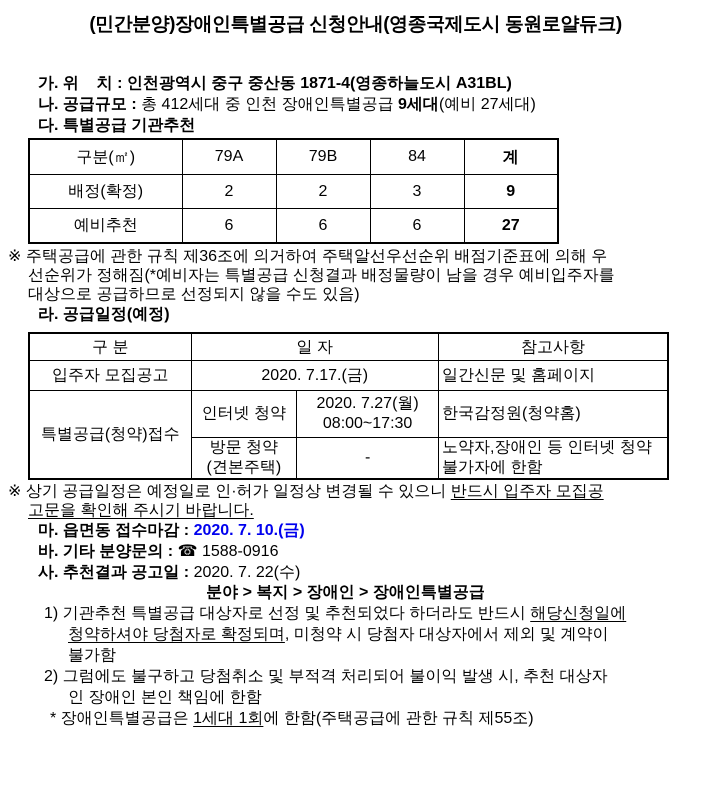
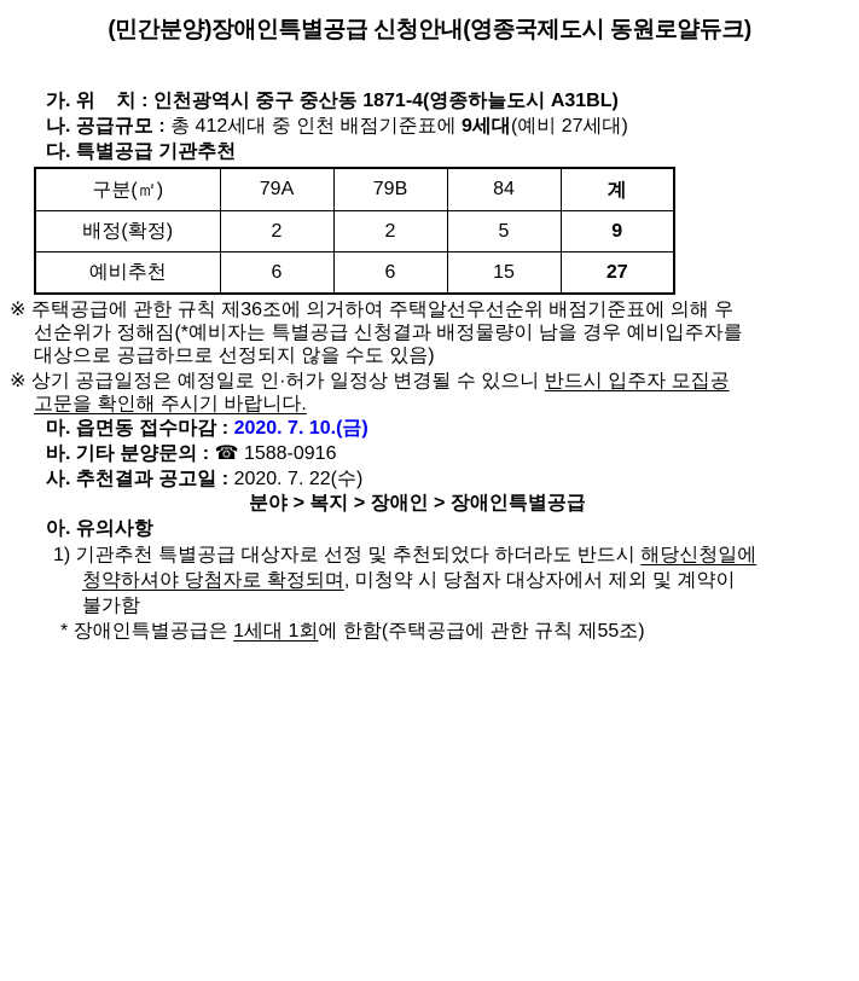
  (민간분양)장애인특별공급 신청안내(영종국제도시 동원로얄듀크)
  가. 위 치 : 인천광역시 중구 중산동 1871-4(영종하늘도시 A31BL)
- 나. 공급규모 : 총 412세대 중 인천 장애인특별공급 9세대(예비 27세대)
+ 나. 공급규모 : 총 412세대 중 인천 배점기준표에 9세대(예비 27세대)
  다. 특별공급 기관추천
  구분(㎡)	79A	79B	84	계
- 배정(확정)	2	2	3	9
+ 배정(확정)	2	2	5	9
- 예비추천	6	6	6	27
+ 예비추천	6	6	15	27
  ※ 주택공급에 관한 규칙 제36조에 의거하여 주택알선우선순위 배점기준표에 의해 우
  선순위가 정해짐(*예비자는 특별공급 신청결과 배정물량이 남을 경우 예비입주자를
  대상으로 공급하므로 선정되지 않을 수도 있음)
- 라. 공급일정(예정)
- 구 분	일 자	참고사항
- 입주자 모집공고	2020. 7.17.(금)	일간신문 및 홈페이지
- 특별공급(청약)접수	인터넷 청약	2020. 7.27(월) 08:00~17:30	한국감정원(청약홈)
- 방문 청약 (견본주택)	-	노약자,장애인 등 인터넷 청약 불가자에 한함
  ※ 상기 공급일정은 예정일로 인·허가 일정상 변경될 수 있으니 반드시 입주자 모집공
  고문을 확인해 주시기 바랍니다.
  마. 읍면동 접수마감 : 2020. 7. 10.(금)
  바. 기타 분양문의 : ☎ 1588-0916
  사. 추천결과 공고일 : 2020. 7. 22(수)
  분야 > 복지 > 장애인 > 장애인특별공급
+ 아. 유의사항
  1) 기관추천 특별공급 대상자로 선정 및 추천되었다 하더라도 반드시 해당신청일에
  청약하셔야 당첨자로 확정되며, 미청약 시 당첨자 대상자에서 제외 및 계약이
  불가함
- 2) 그럼에도 불구하고 당첨취소 및 부적격 처리되어 불이익 발생 시, 추천 대상자
- 인 장애인 본인 책임에 한함
  * 장애인특별공급은 1세대 1회에 한함(주택공급에 관한 규칙 제55조)
